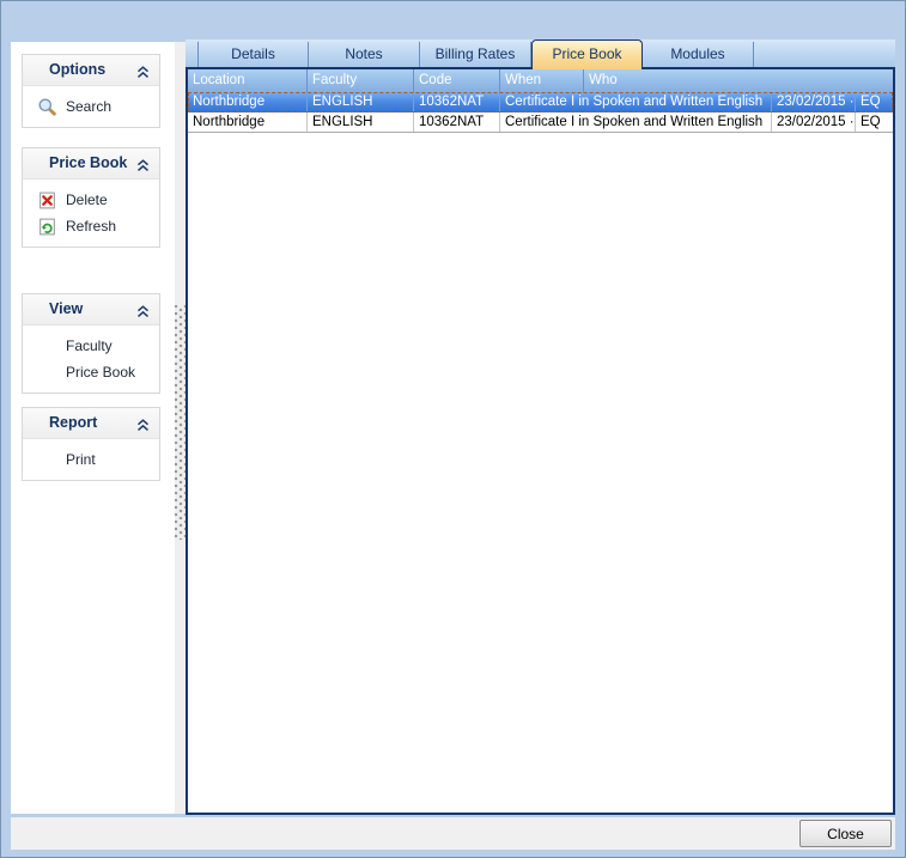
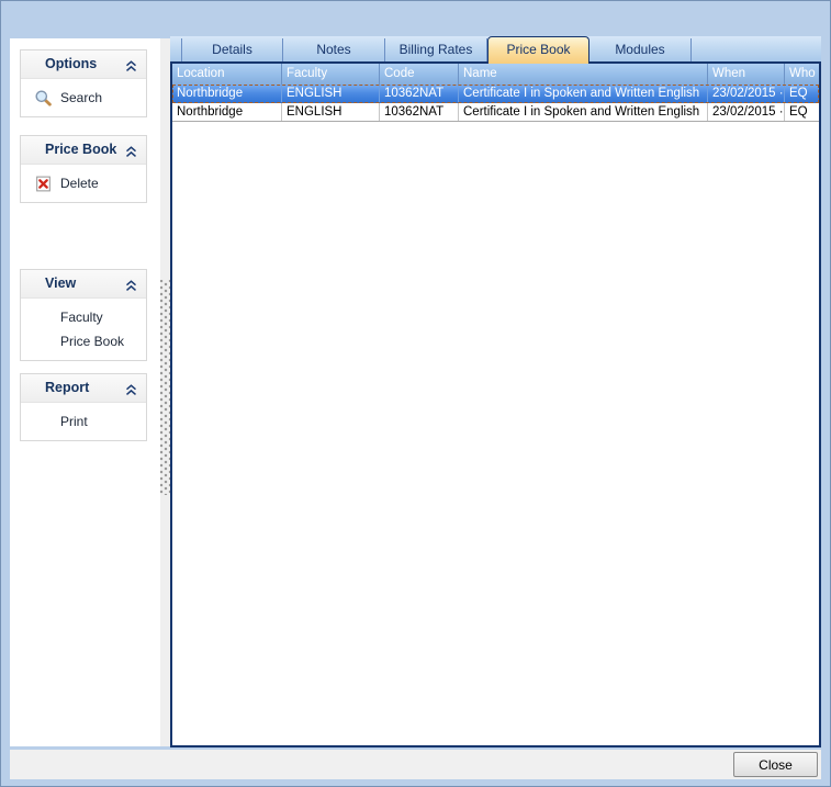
  Options
  Search
  Price Book
  Delete
- Refresh
  View
  Faculty
  Price Book
  Report
  Print
  Details
  Notes
  Billing Rates
  Price Book
  Modules
  Location
  Faculty
  Code
+ Name
  When
  Who
  Northbridge
  ENGLISH
  10362NAT
  Certificate I in Spoken and Written English
  23/02/2015 ·
  EQ
  Northbridge
  ENGLISH
  10362NAT
  Certificate I in Spoken and Written English
  23/02/2015 ·
  EQ
  Close
